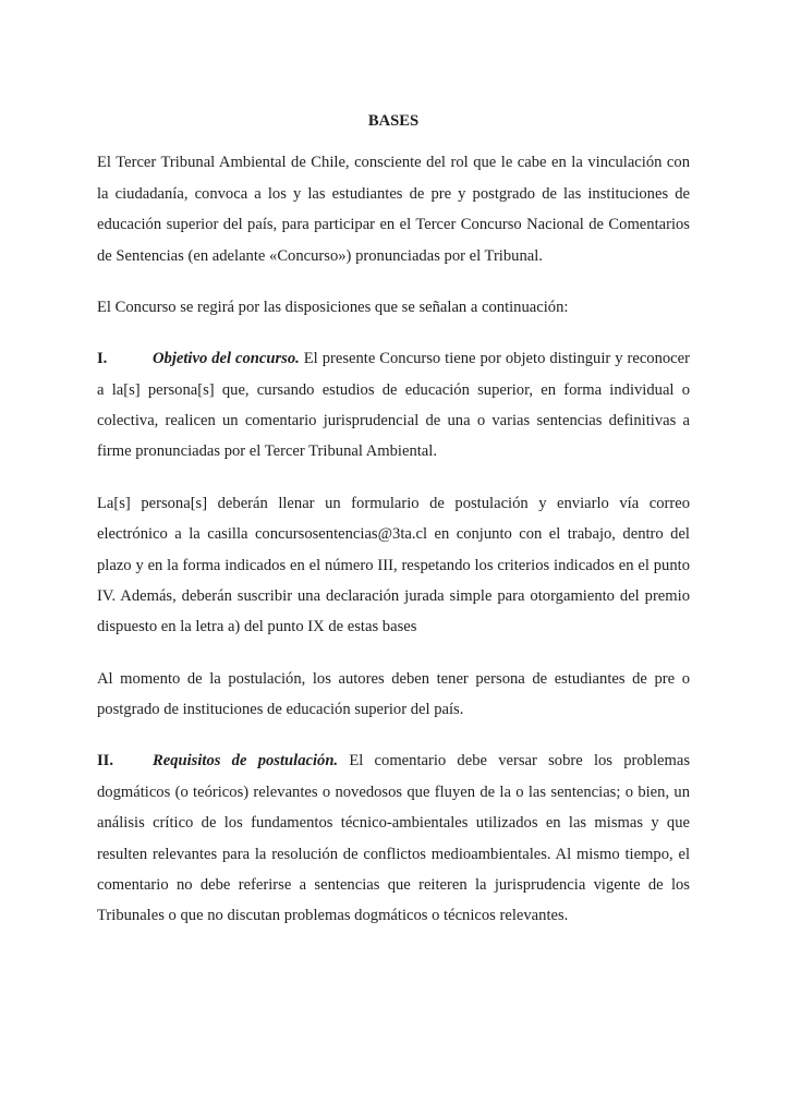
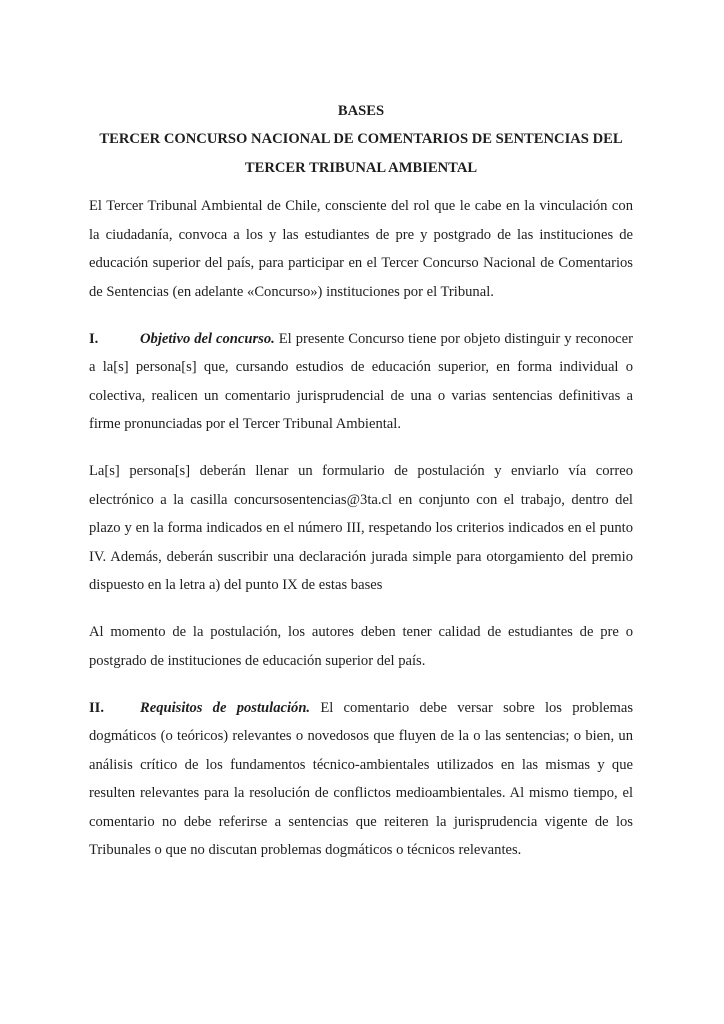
  BASES
+ TERCER CONCURSO NACIONAL DE COMENTARIOS DE SENTENCIAS DEL
+ TERCER TRIBUNAL AMBIENTAL
- El Tercer Tribunal Ambiental de Chile, consciente del rol que le cabe en la vinculación con la ciudadanía, convoca a los y las estudiantes de pre y postgrado de las instituciones de educación superior del país, para participar en el Tercer Concurso Nacional de Comentarios de Sentencias (en adelante «Concurso») pronunciadas por el Tribunal.
+ El Tercer Tribunal Ambiental de Chile, consciente del rol que le cabe en la vinculación con la ciudadanía, convoca a los y las estudiantes de pre y postgrado de las instituciones de educación superior del país, para participar en el Tercer Concurso Nacional de Comentarios de Sentencias (en adelante «Concurso») instituciones por el Tribunal.
- El Concurso se regirá por las disposiciones que se señalan a continuación:
  I. Objetivo del concurso. El presente Concurso tiene por objeto distinguir y reconocer a la[s] persona[s] que, cursando estudios de educación superior, en forma individual o colectiva, realicen un comentario jurisprudencial de una o varias sentencias definitivas a firme pronunciadas por el Tercer Tribunal Ambiental.
  La[s] persona[s] deberán llenar un formulario de postulación y enviarlo vía correo electrónico a la casilla concursosentencias@3ta.cl en conjunto con el trabajo, dentro del plazo y en la forma indicados en el número III, respetando los criterios indicados en el punto IV. Además, deberán suscribir una declaración jurada simple para otorgamiento del premio dispuesto en la letra a) del punto IX de estas bases
- Al momento de la postulación, los autores deben tener persona de estudiantes de pre o postgrado de instituciones de educación superior del país.
+ Al momento de la postulación, los autores deben tener calidad de estudiantes de pre o postgrado de instituciones de educación superior del país.
  II. Requisitos de postulación. El comentario debe versar sobre los problemas dogmáticos (o teóricos) relevantes o novedosos que fluyen de la o las sentencias; o bien, un análisis crítico de los fundamentos técnico-ambientales utilizados en las mismas y que resulten relevantes para la resolución de conflictos medioambientales. Al mismo tiempo, el comentario no debe referirse a sentencias que reiteren la jurisprudencia vigente de los Tribunales o que no discutan problemas dogmáticos o técnicos relevantes.
